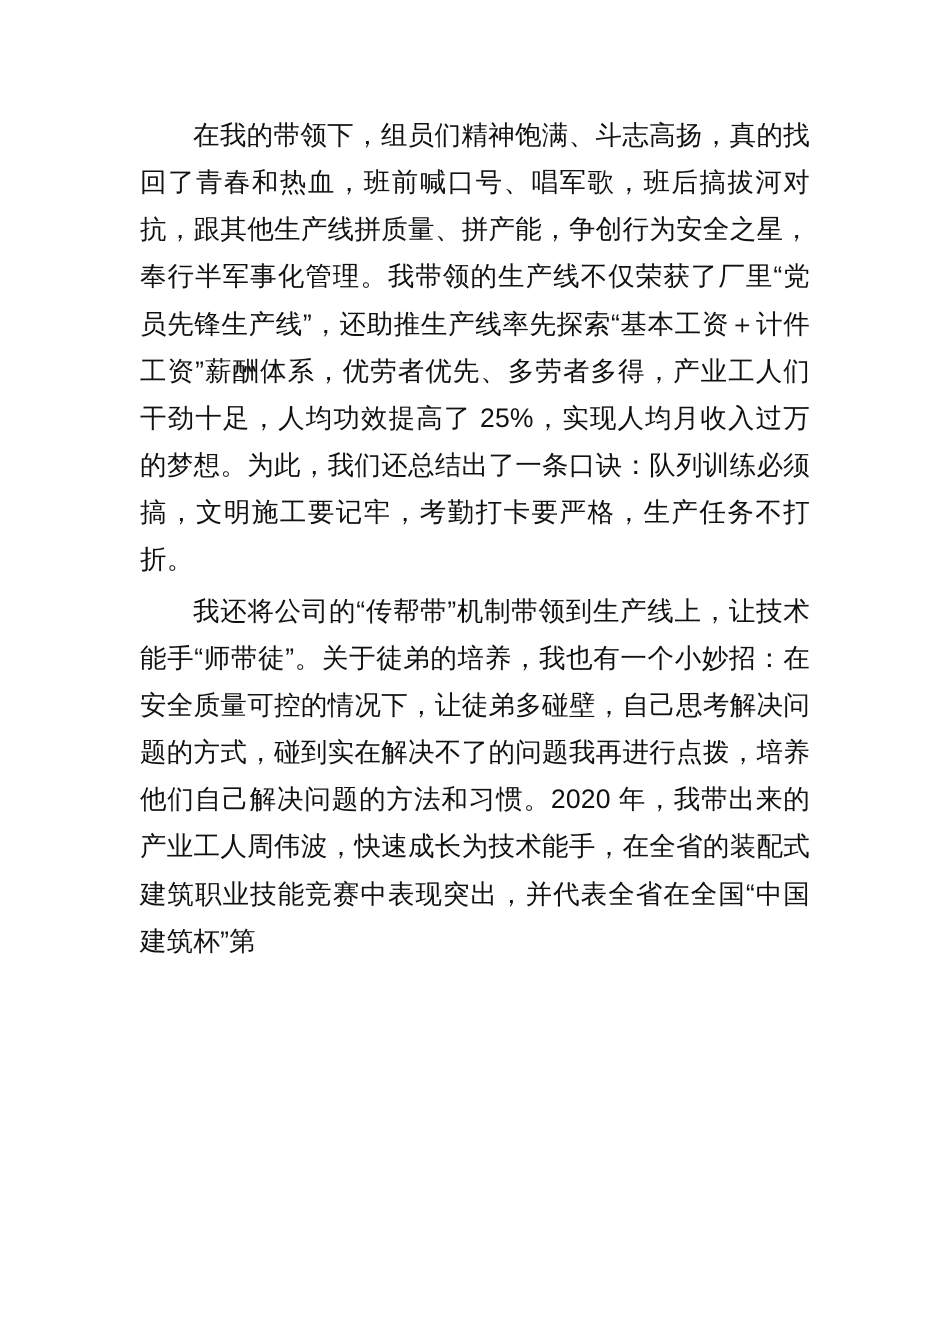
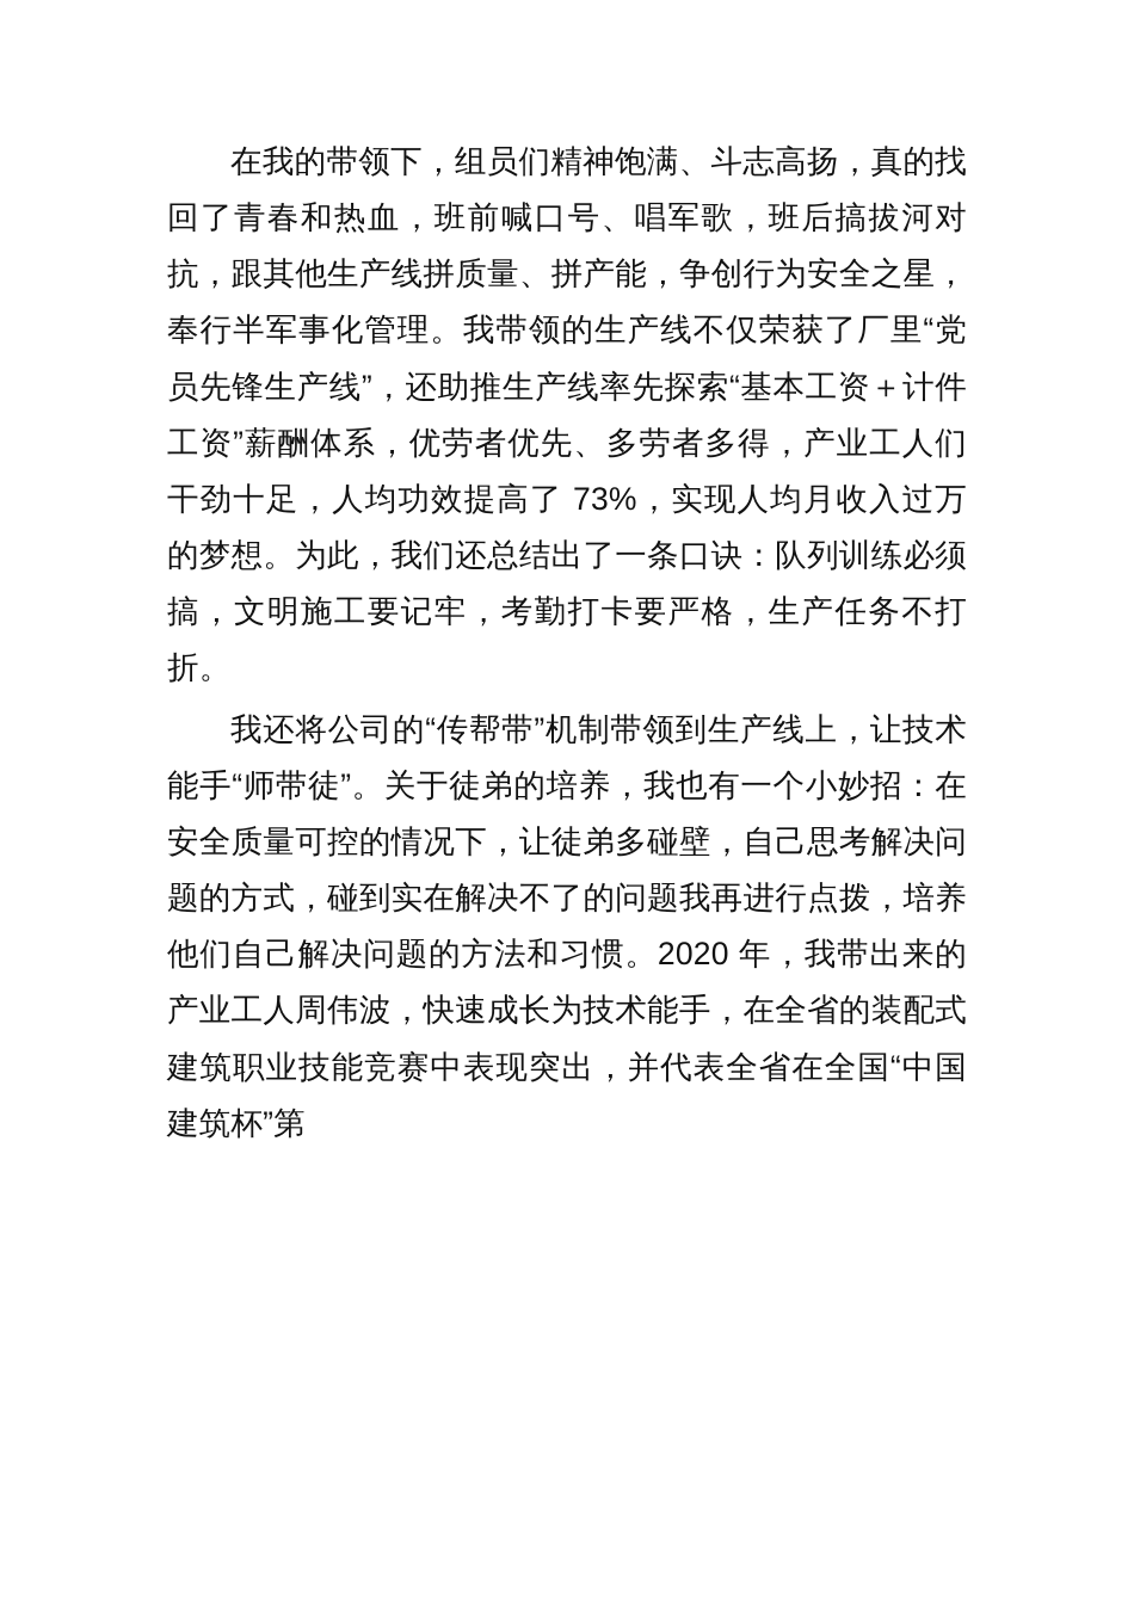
- 在我的带领下，组员们精神饱满、斗志高扬，真的找回了青春和热血，班前喊口号、唱军歌，班后搞拔河对抗，跟其他生产线拼质量、拼产能，争创行为安全之星，奉行半军事化管理。我带领的生产线不仅荣获了厂里“党员先锋生产线”，还助推生产线率先探索“基本工资＋计件工资”薪酬体系，优劳者优先、多劳者多得，产业工人们干劲十足，人均功效提高了 25%，实现人均月收入过万的梦想。为此，我们还总结出了一条口诀：队列训练必须搞，文明施工要记牢，考勤打卡要严格，生产任务不打折。
+ 在我的带领下，组员们精神饱满、斗志高扬，真的找回了青春和热血，班前喊口号、唱军歌，班后搞拔河对抗，跟其他生产线拼质量、拼产能，争创行为安全之星，奉行半军事化管理。我带领的生产线不仅荣获了厂里“党员先锋生产线”，还助推生产线率先探索“基本工资＋计件工资”薪酬体系，优劳者优先、多劳者多得，产业工人们干劲十足，人均功效提高了 73%，实现人均月收入过万的梦想。为此，我们还总结出了一条口诀：队列训练必须搞，文明施工要记牢，考勤打卡要严格，生产任务不打折。
  我还将公司的“传帮带”机制带领到生产线上，让技术能手“师带徒”。关于徒弟的培养，我也有一个小妙招：在安全质量可控的情况下，让徒弟多碰壁，自己思考解决问题的方式，碰到实在解决不了的问题我再进行点拨，培养他们自己解决问题的方法和习惯。2020 年，我带出来的产业工人周伟波，快速成长为技术能手，在全省的装配式建筑职业技能竞赛中表现突出，并代表全省在全国“中国建筑杯”第
